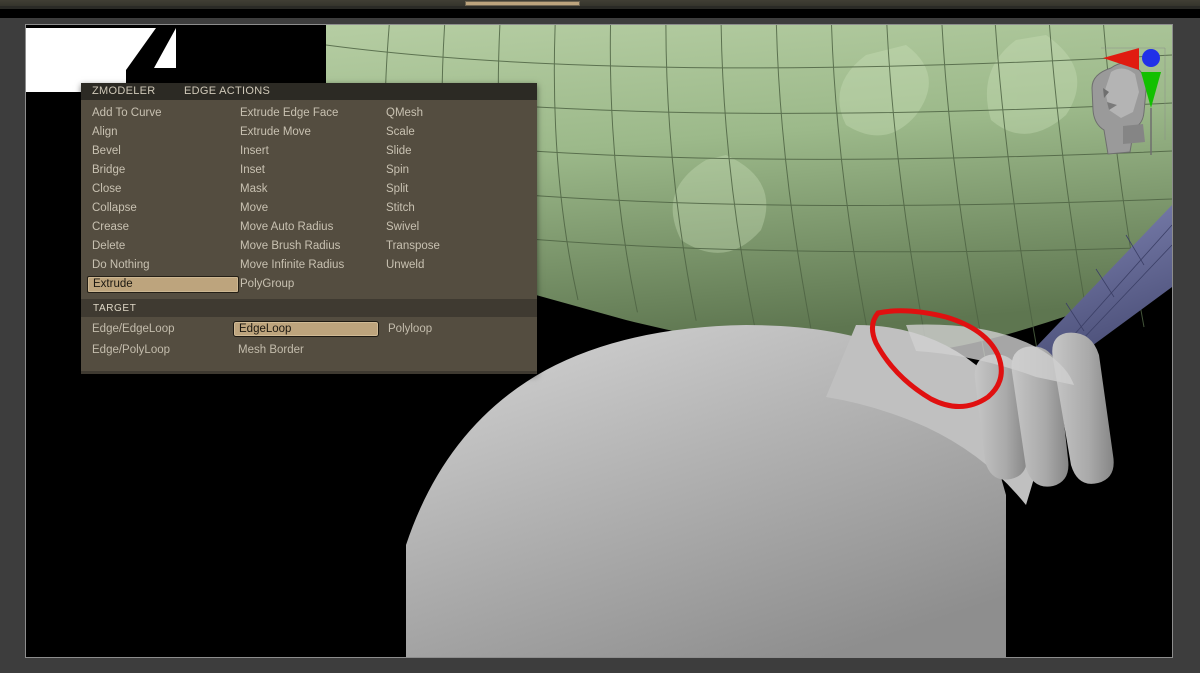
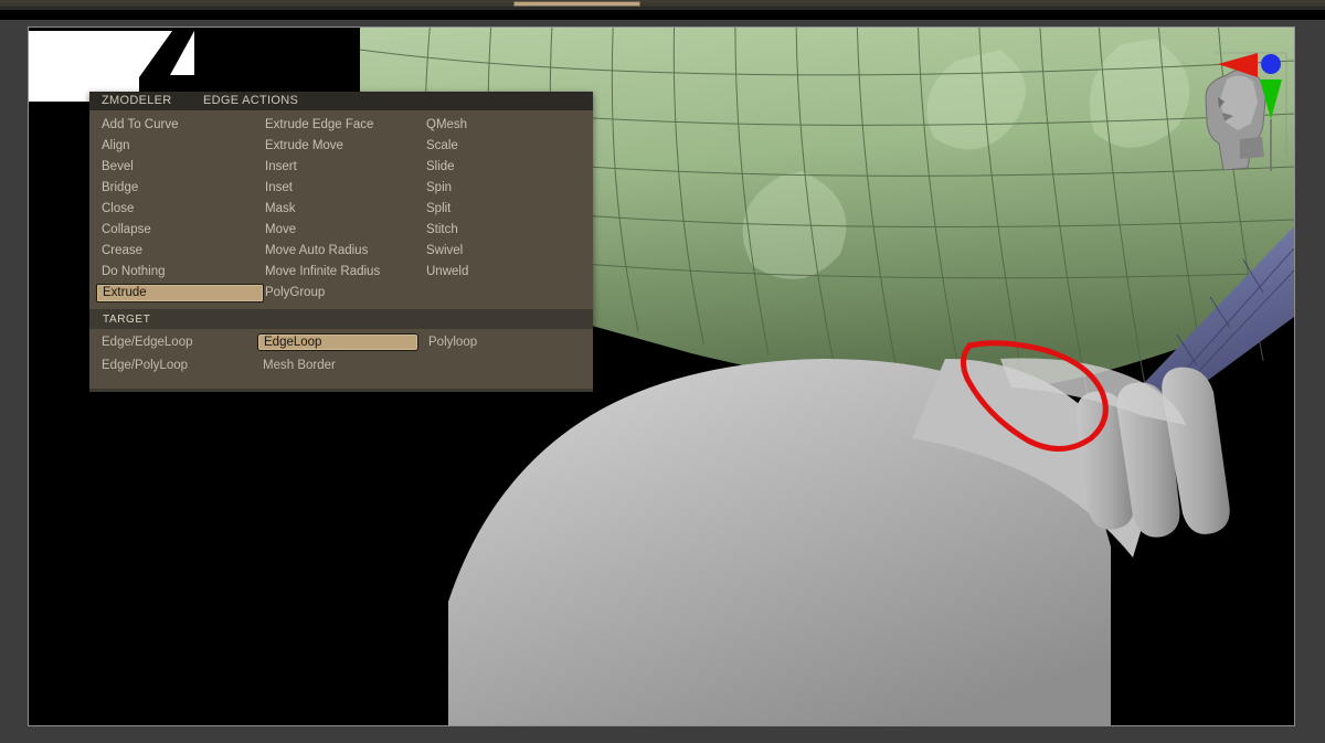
  ZMODELER
  EDGE ACTIONS
  Add To Curve
  Extrude Edge Face
  QMesh
  Align
  Extrude Move
  Scale
  Bevel
  Insert
  Slide
  Bridge
  Inset
  Spin
  Close
  Mask
  Split
  Collapse
  Move
  Stitch
  Crease
  Move Auto Radius
  Swivel
- Delete
- Move Brush Radius
- Transpose
  Do Nothing
  Move Infinite Radius
  Unweld
  Extrude
  PolyGroup
  TARGET
  Edge/EdgeLoop
  EdgeLoop
  Polyloop
  Edge/PolyLoop
  Mesh Border
